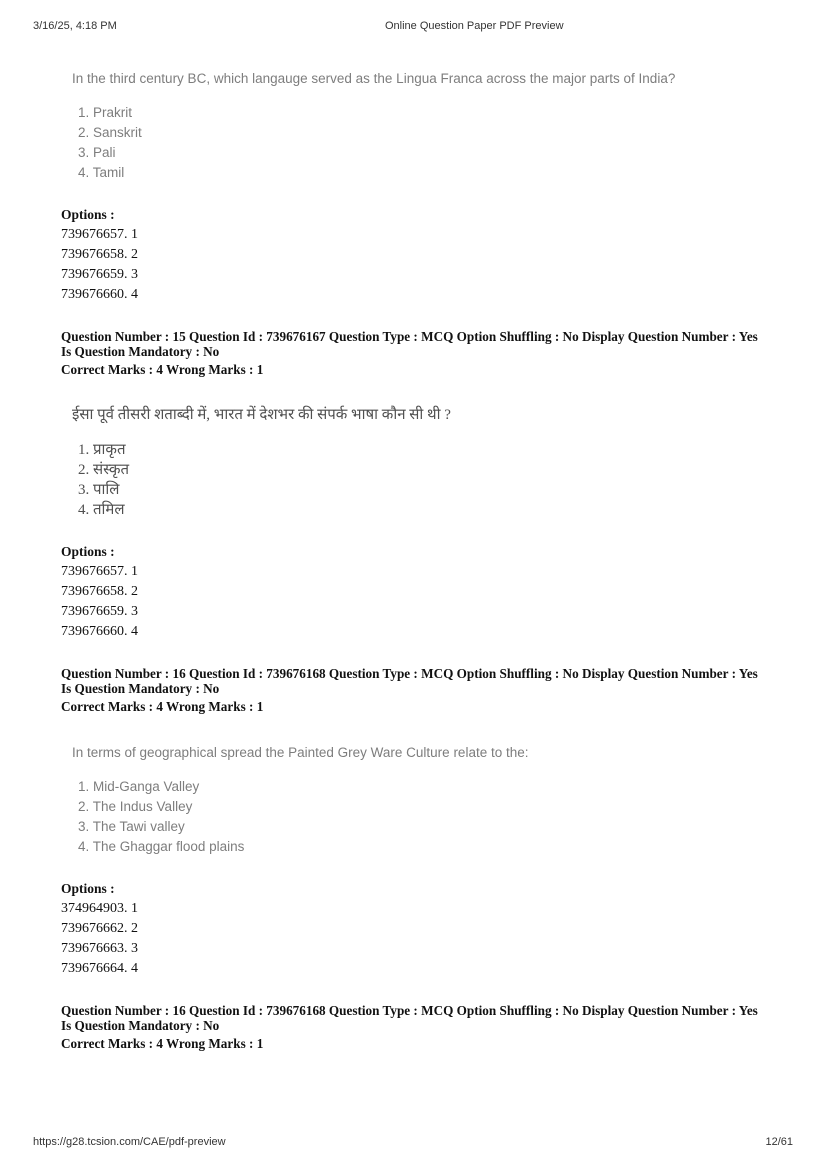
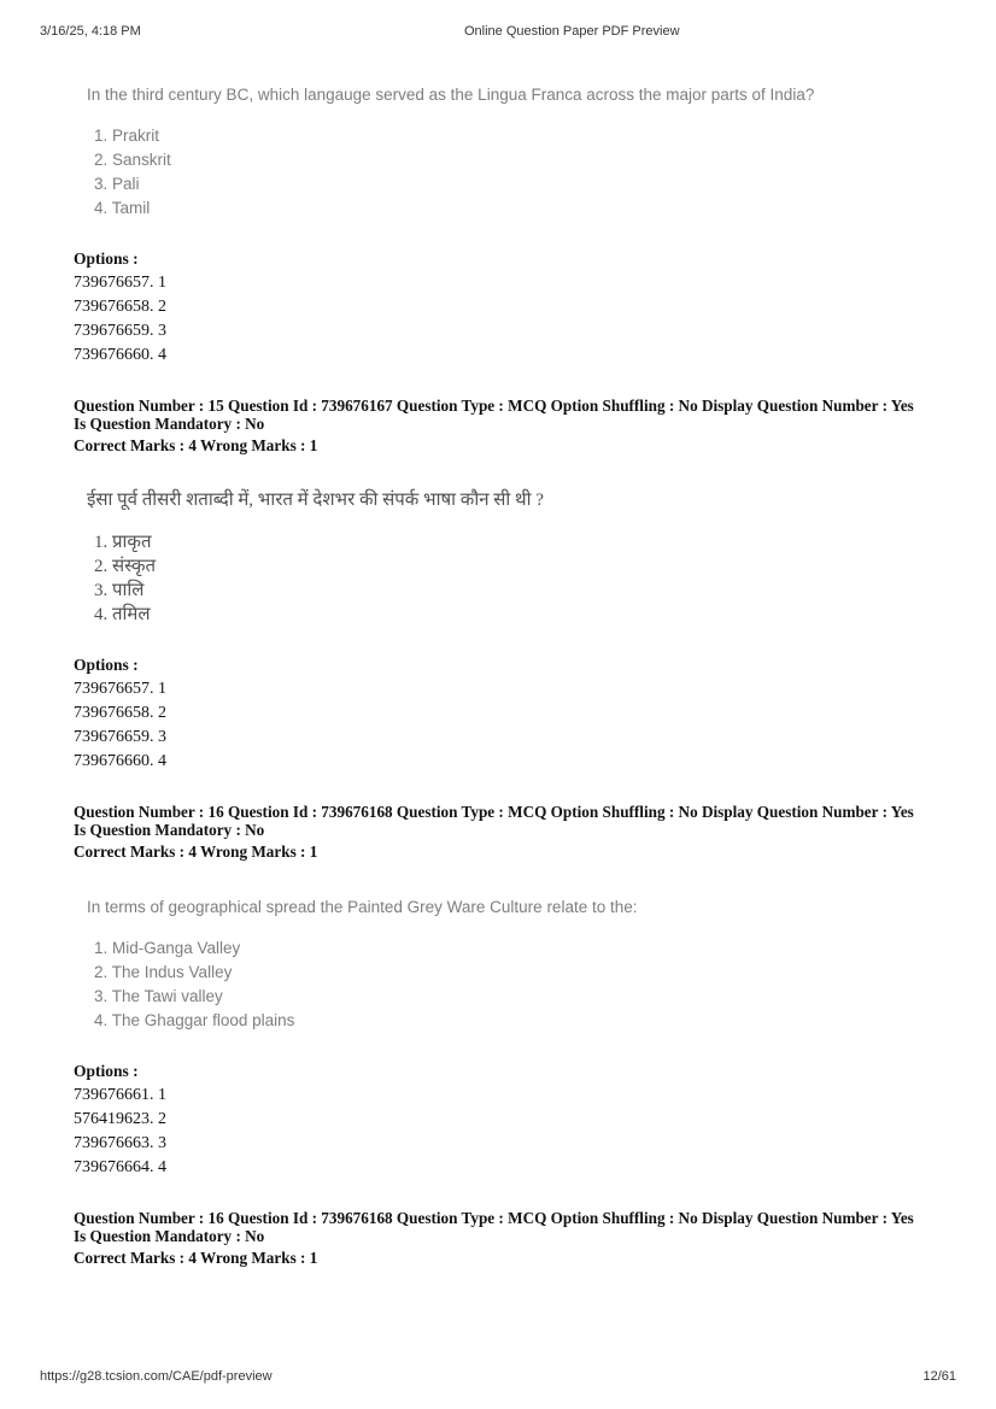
  3/16/25, 4:18 PM
  Online Question Paper PDF Preview
  In the third century BC, which langauge served as the Lingua Franca across the major parts of India?
  1. Prakrit
  2. Sanskrit
  3. Pali
  4. Tamil
  Options :
  739676657. 1
  739676658. 2
  739676659. 3
  739676660. 4
  Question Number : 15 Question Id : 739676167 Question Type : MCQ Option Shuffling : No Display Question Number : Yes
  Is Question Mandatory : No
  Correct Marks : 4 Wrong Marks : 1
  ईसा पूर्व तीसरी शताब्दी में, भारत में देशभर की संपर्क भाषा कौन सी थी ?
  1. प्राकृत
  2. संस्कृत
  3. पालि
  4. तमिल
  Options :
  739676657. 1
  739676658. 2
  739676659. 3
  739676660. 4
  Question Number : 16 Question Id : 739676168 Question Type : MCQ Option Shuffling : No Display Question Number : Yes
  Is Question Mandatory : No
  Correct Marks : 4 Wrong Marks : 1
  In terms of geographical spread the Painted Grey Ware Culture relate to the:
  1. Mid-Ganga Valley
  2. The Indus Valley
  3. The Tawi valley
  4. The Ghaggar flood plains
  Options :
- 374964903. 1
+ 739676661. 1
- 739676662. 2
+ 576419623. 2
  739676663. 3
  739676664. 4
  Question Number : 16 Question Id : 739676168 Question Type : MCQ Option Shuffling : No Display Question Number : Yes
  Is Question Mandatory : No
  Correct Marks : 4 Wrong Marks : 1
  https://g28.tcsion.com/CAE/pdf-preview
  12/61
